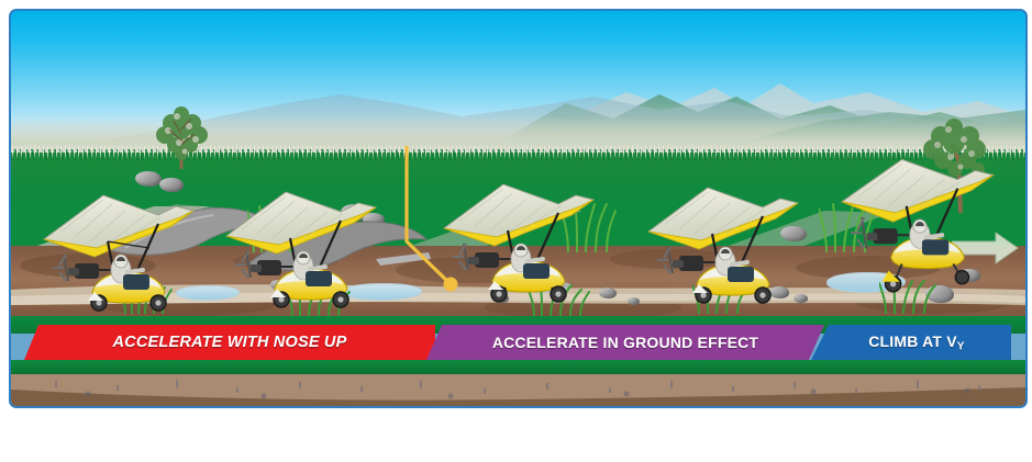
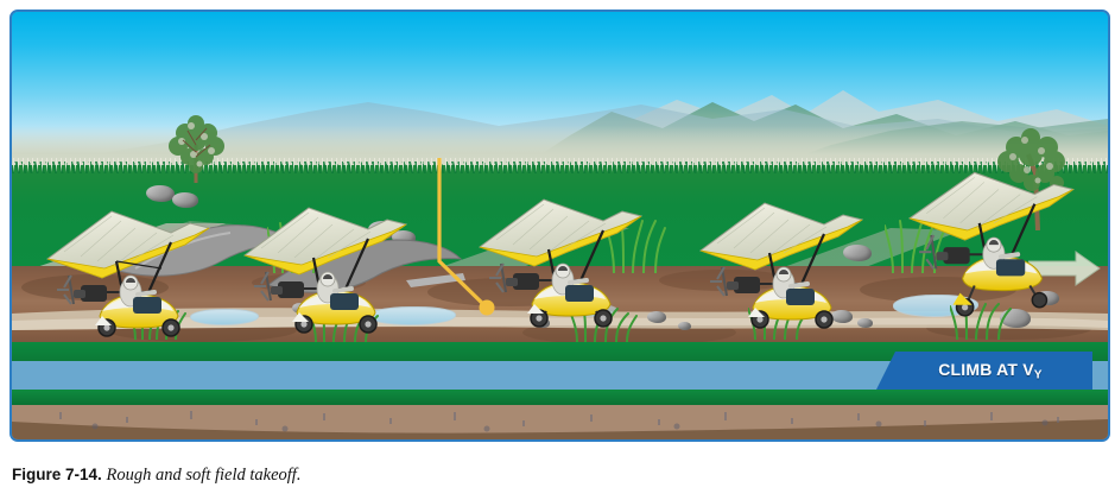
- ACCELERATE WITH NOSE UP
- ACCELERATE IN GROUND EFFECT
  CLIMB AT VY
+ Figure 7-14. Rough and soft field takeoff.
